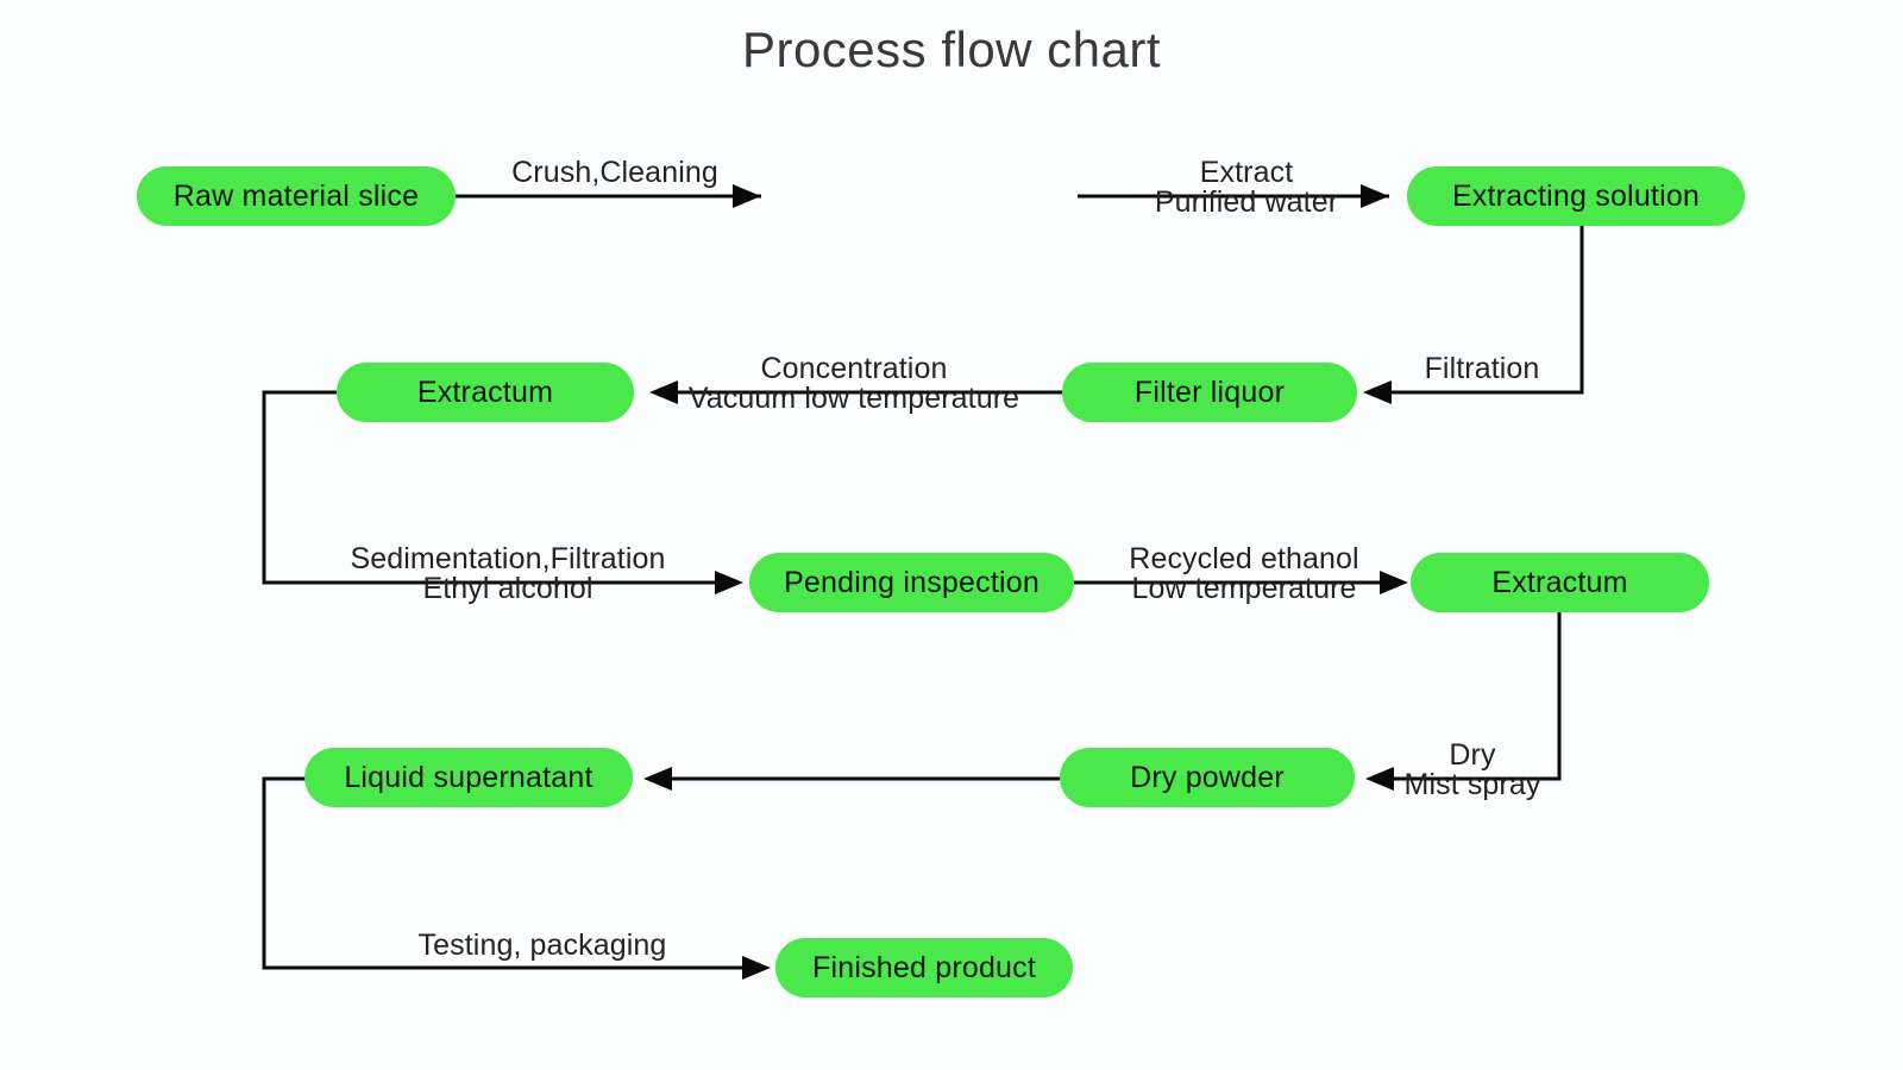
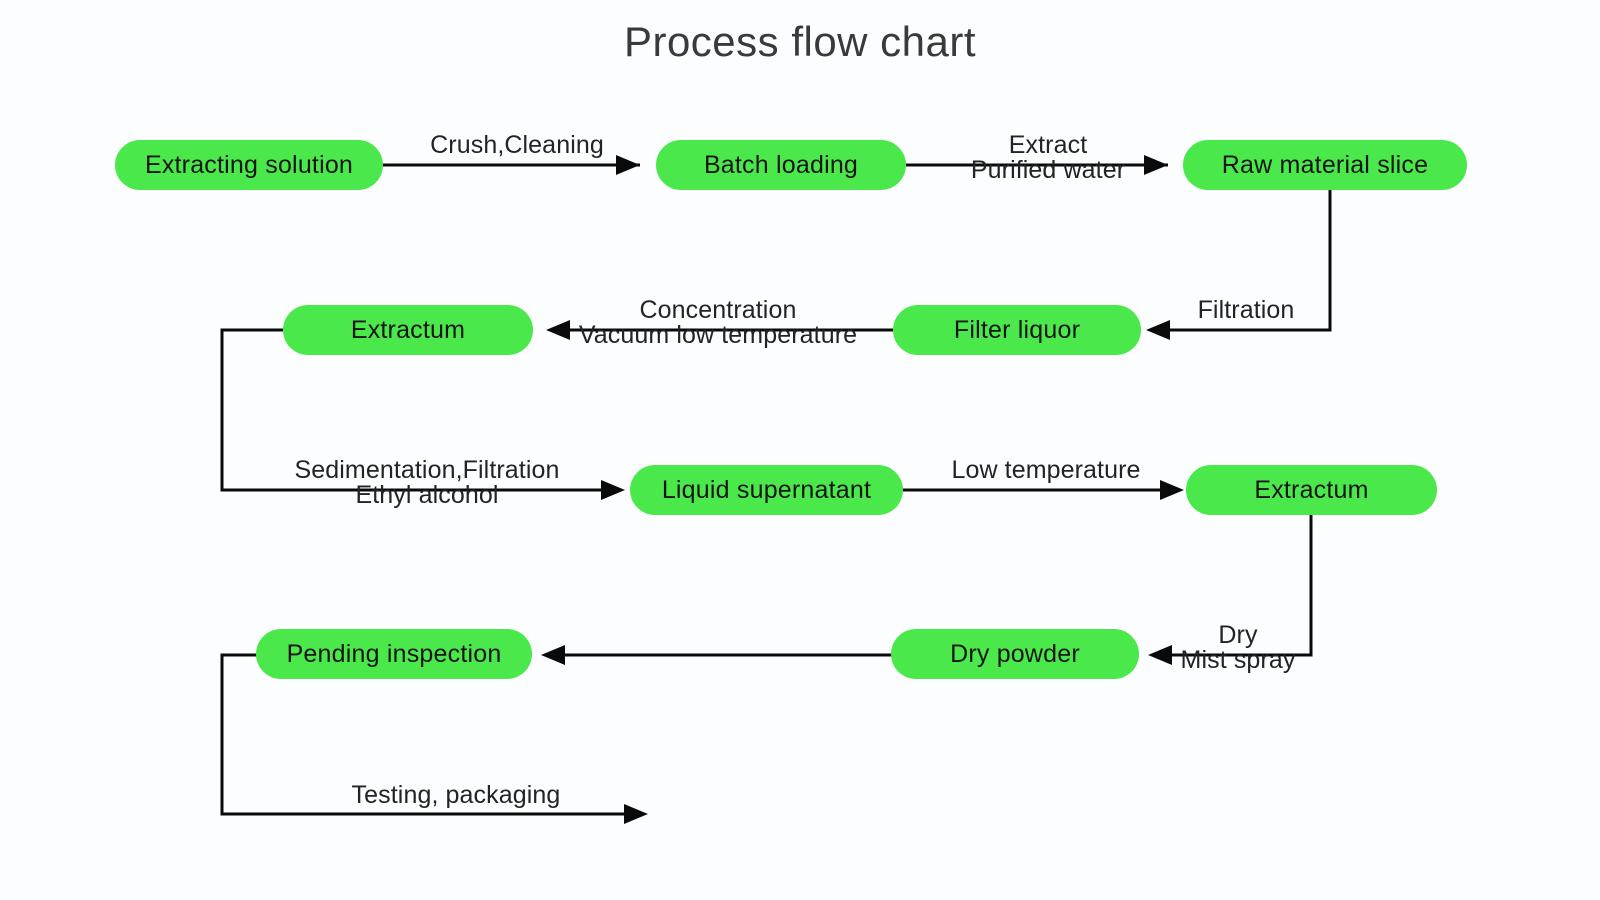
  Process flow chart
- Raw material slice
+ Extracting solution
+ Batch loading
- Extracting solution
+ Raw material slice
  Extractum
  Filter liquor
- Pending inspection
+ Liquid supernatant
  Extractum
- Liquid supernatant
+ Pending inspection
  Dry powder
- Finished product
  Crush,Cleaning
  Extract
  Purified water
  Filtration
  Concentration
  Vacuum low temperature
  Sedimentation,Filtration
  Ethyl alcohol
- Recycled ethanol
  Low temperature
  Dry
  Mist spray
  Testing, packaging
